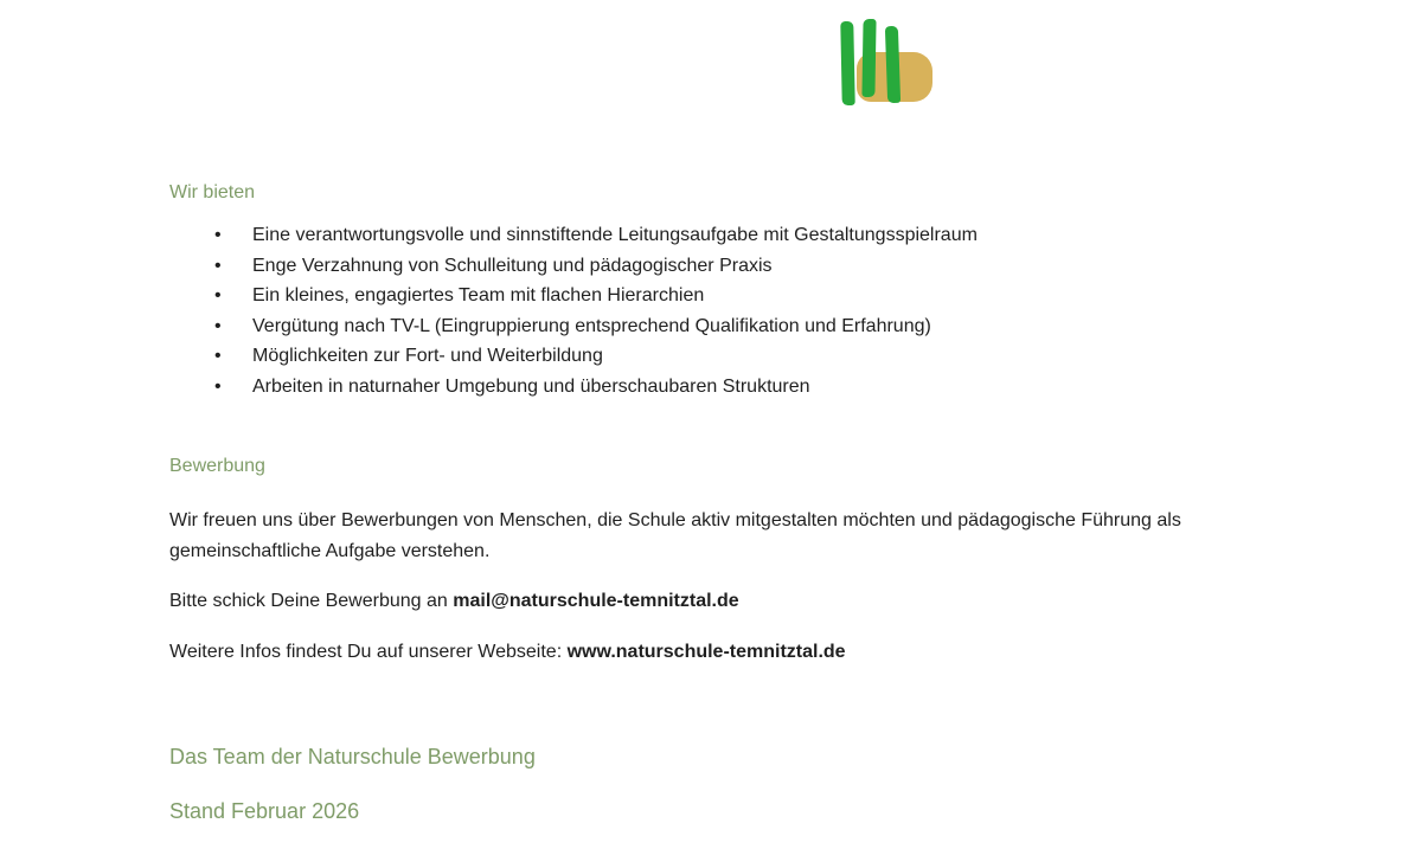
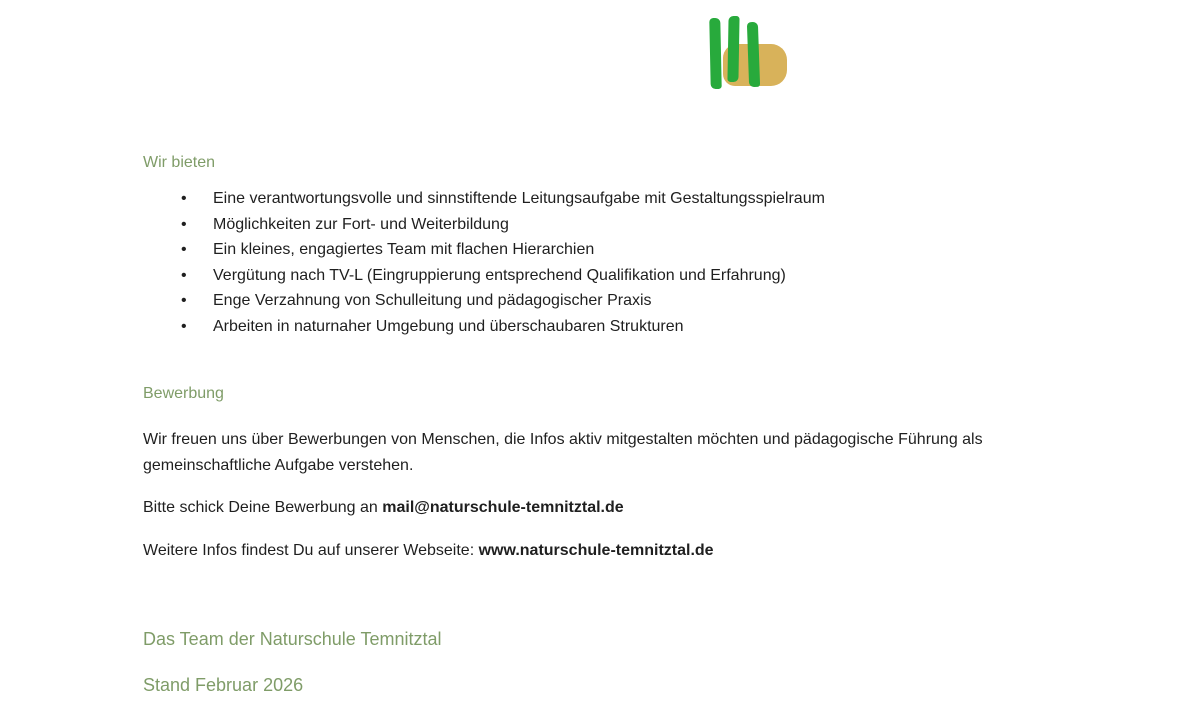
  Wir bieten
  Eine verantwortungsvolle und sinnstiftende Leitungsaufgabe mit Gestaltungsspielraum
- Enge Verzahnung von Schulleitung und pädagogischer Praxis
+ Möglichkeiten zur Fort- und Weiterbildung
  Ein kleines, engagiertes Team mit flachen Hierarchien
  Vergütung nach TV-L (Eingruppierung entsprechend Qualifikation und Erfahrung)
- Möglichkeiten zur Fort- und Weiterbildung
+ Enge Verzahnung von Schulleitung und pädagogischer Praxis
  Arbeiten in naturnaher Umgebung und überschaubaren Strukturen
  Bewerbung
- Wir freuen uns über Bewerbungen von Menschen, die Schule aktiv mitgestalten möchten und pädagogische Führung als gemeinschaftliche Aufgabe verstehen.
+ Wir freuen uns über Bewerbungen von Menschen, die Infos aktiv mitgestalten möchten und pädagogische Führung als gemeinschaftliche Aufgabe verstehen.
  Bitte schick Deine Bewerbung an mail@naturschule-temnitztal.de
  Weitere Infos findest Du auf unserer Webseite: www.naturschule-temnitztal.de
- Das Team der Naturschule Bewerbung
+ Das Team der Naturschule Temnitztal
  Stand Februar 2026
